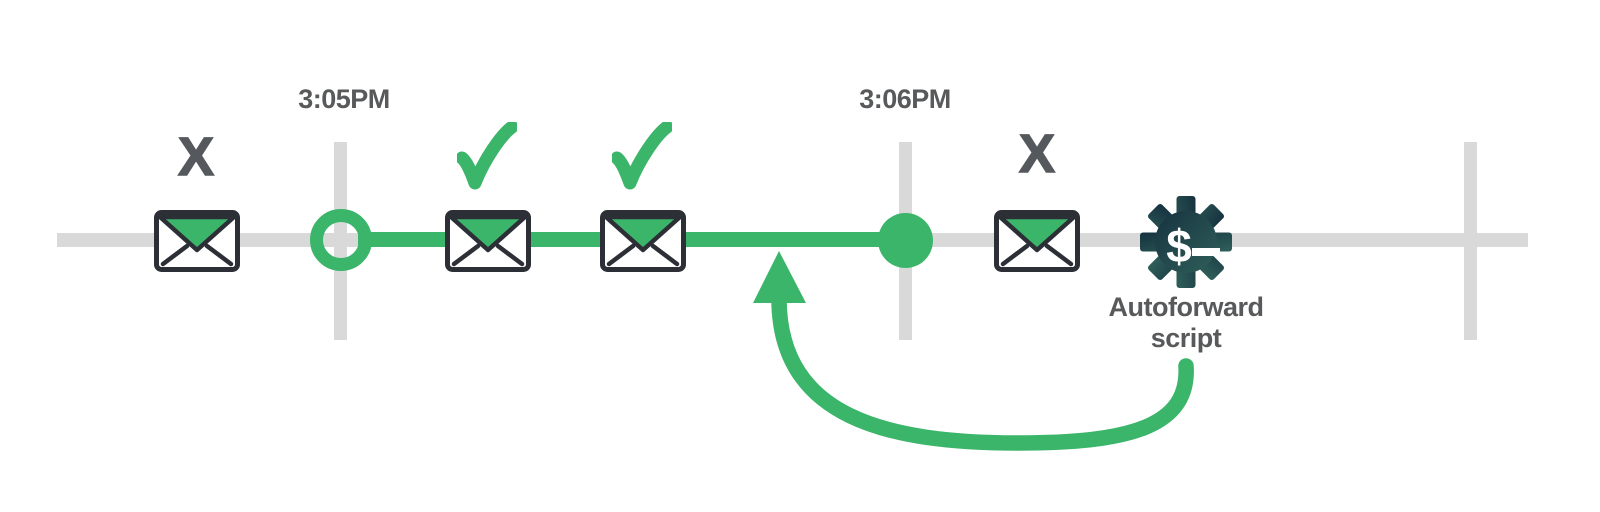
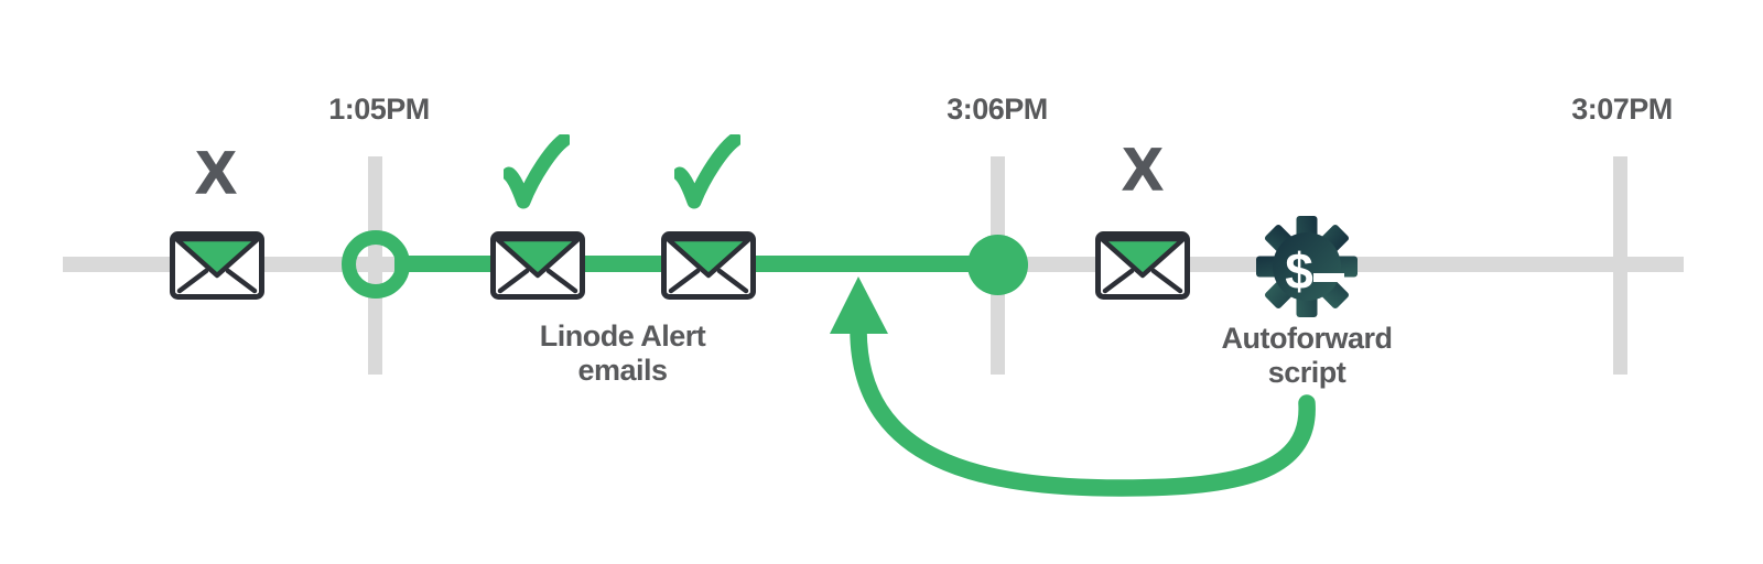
- 3:05PM
+ 1:05PM
  3:06PM
+ 3:07PM
  X
  X
+ Linode Alert emails
  Autoforward script
  $
